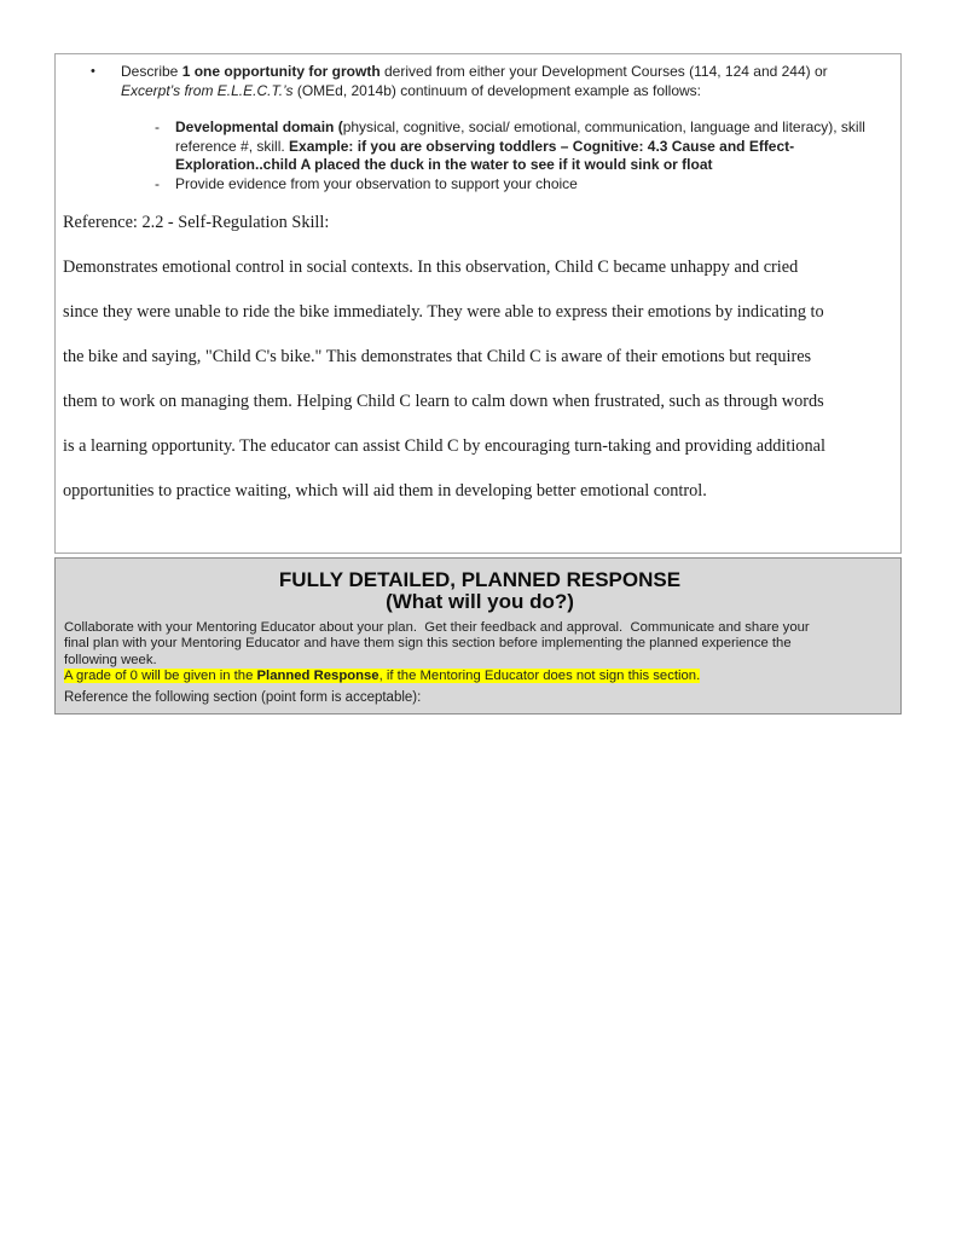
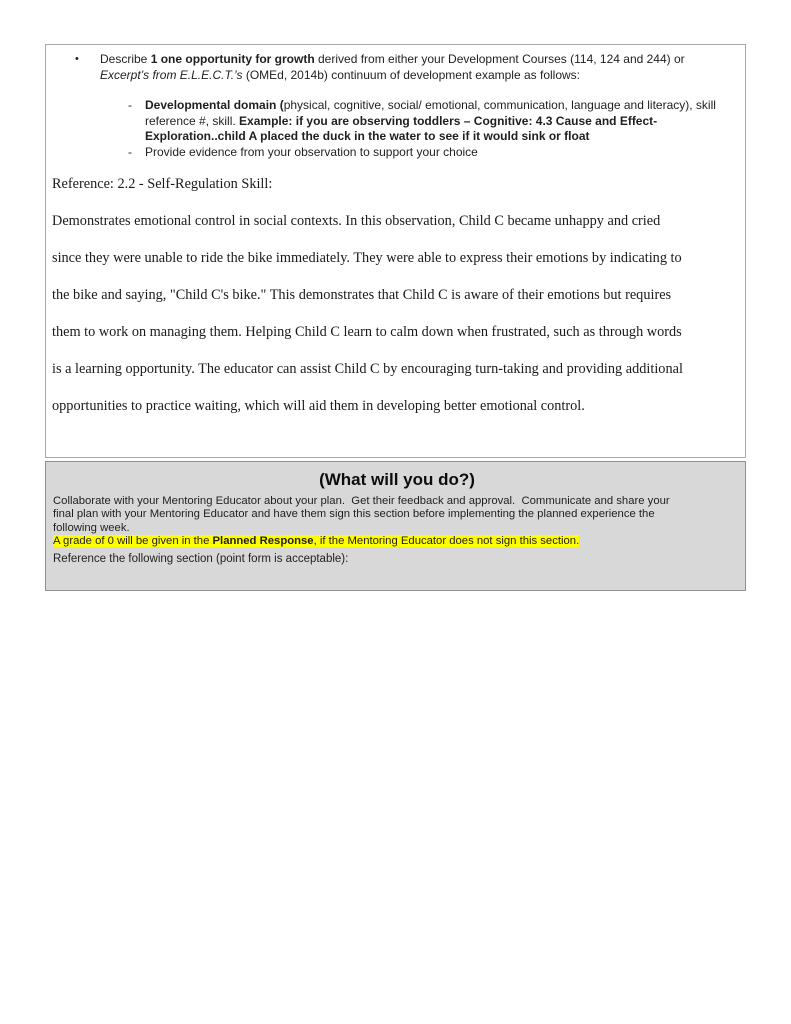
  •
  Describe 1 one opportunity for growth derived from either your Development Courses (114, 124 and 244) or Excerpt’s from E.L.E.C.T.’s (OMEd, 2014b) continuum of development example as follows:
  -
  Developmental domain (physical, cognitive, social/ emotional, communication, language and literacy), skill reference #, skill. Example: if you are observing toddlers – Cognitive: 4.3 Cause and Effect-Exploration..child A placed the duck in the water to see if it would sink or float
  -
  Provide evidence from your observation to support your choice
  Reference: 2.2 - Self-Regulation Skill:
  Demonstrates emotional control in social contexts. In this observation, Child C became unhappy and cried
  since they were unable to ride the bike immediately. They were able to express their emotions by indicating to
  the bike and saying, "Child C's bike." This demonstrates that Child C is aware of their emotions but requires
  them to work on managing them. Helping Child C learn to calm down when frustrated, such as through words
  is a learning opportunity. The educator can assist Child C by encouraging turn-taking and providing additional
  opportunities to practice waiting, which will aid them in developing better emotional control.
- FULLY DETAILED, PLANNED RESPONSE
  (What will you do?)
  Collaborate with your Mentoring Educator about your plan. Get their feedback and approval. Communicate and share your
  final plan with your Mentoring Educator and have them sign this section before implementing the planned experience the
  following week.
  A grade of 0 will be given in the Planned Response, if the Mentoring Educator does not sign this section.
  Reference the following section (point form is acceptable):
